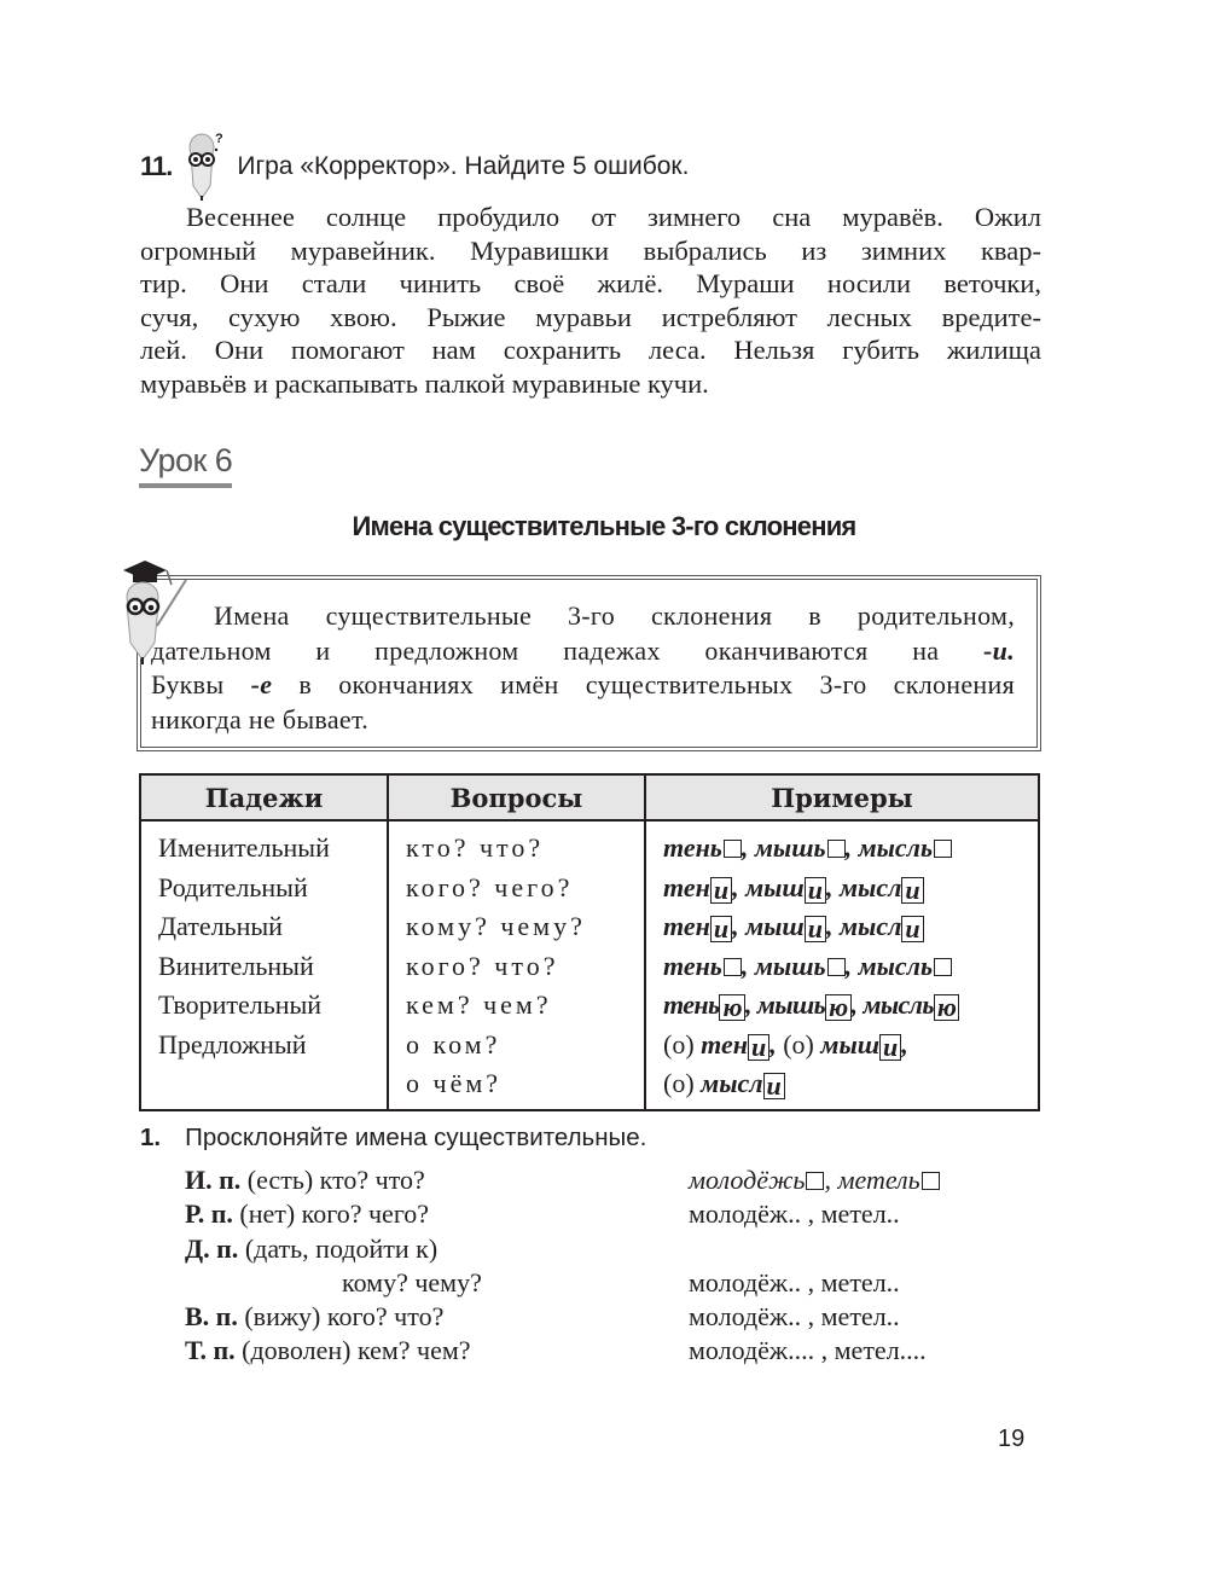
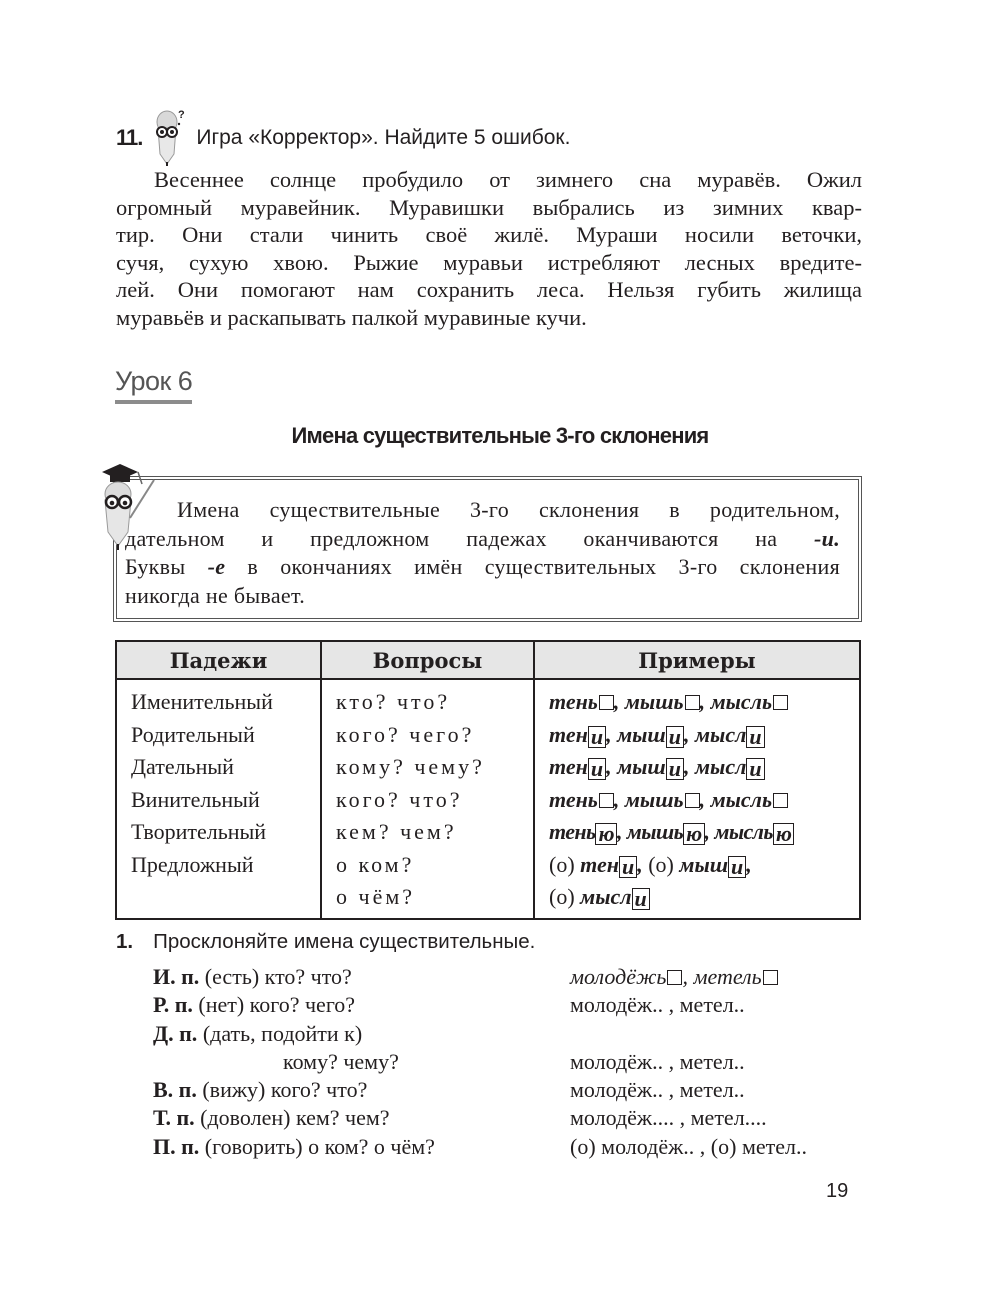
  11.
  ?
  Игра «Корректор». Найдите 5 ошибок.
  Весеннее солнце пробудило от зимнего сна муравёв. Ожил
  огромный муравейник. Муравишки выбрались из зимних квар-
  тир. Они стали чинить своё жилё. Мураши носили веточки,
  сучя, сухую хвою. Рыжие муравьи истребляют лесных вредите-
  лей. Они помогают нам сохранить леса. Нельзя губить жилища
  муравьёв и раскапывать палкой муравиные кучи.
  Урок 6
  Имена существительные 3-го склонения
  Имена существительные 3-го склонения в родительном,
  дательном и предложном падежах оканчиваются на -и.
  Буквы -е в окончаниях имён существительных 3-го склонения
  никогда не бывает.
  Падежи	Вопросы	Примеры
  Именительный Родительный Дательный Винительный Творительный Предложный	кто? что? кого? чего? кому? чему? кого? что? кем? чем? о ком? о чём?	тень , мышь , мысль тени, мыши, мысли тени, мыши, мысли тень , мышь , мысль тенью, мышью, мыслью (о) тени, (о) мыши, (о) мысли
  1. Просклоняйте имена существительные.
  И. п. (есть) кто? что?
  молодёжь , метель
  Р. п. (нет) кого? чего?
  молодёж.. , метел..
  Д. п. (дать, подойти к)
  кому? чему?
  молодёж.. , метел..
  В. п. (вижу) кого? что?
  молодёж.. , метел..
  Т. п. (доволен) кем? чем?
  молодёж.... , метел....
+ П. п. (говорить) о ком? о чём?
+ (о) молодёж.. , (о) метел..
  19
